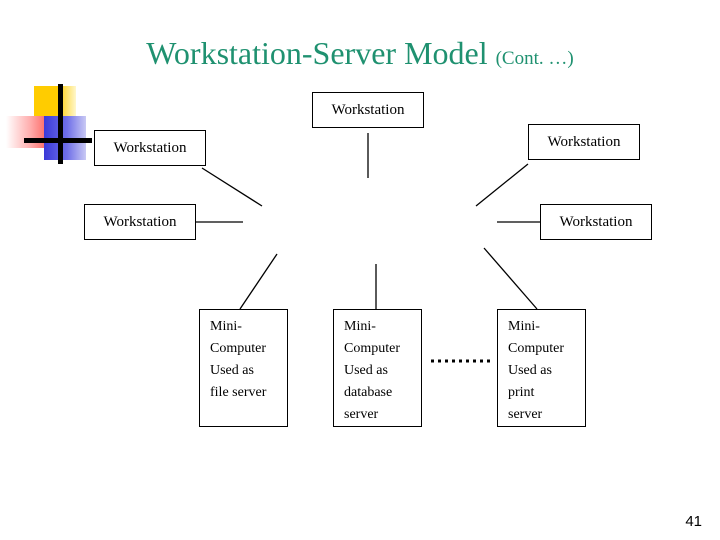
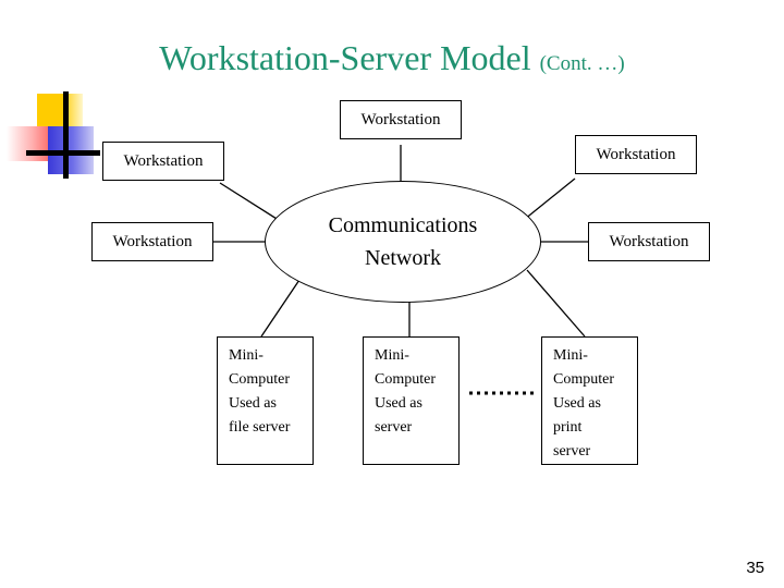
  Workstation-Server Model (Cont. …)
+ Communications
+ Network
  Workstation
  Workstation
  Workstation
  Workstation
  Workstation
  Mini-
  Computer
  Used as
  file server
  Mini-
  Computer
  Used as
- database
  server
  Mini-
  Computer
  Used as
  print
  server
- 41
+ 35
